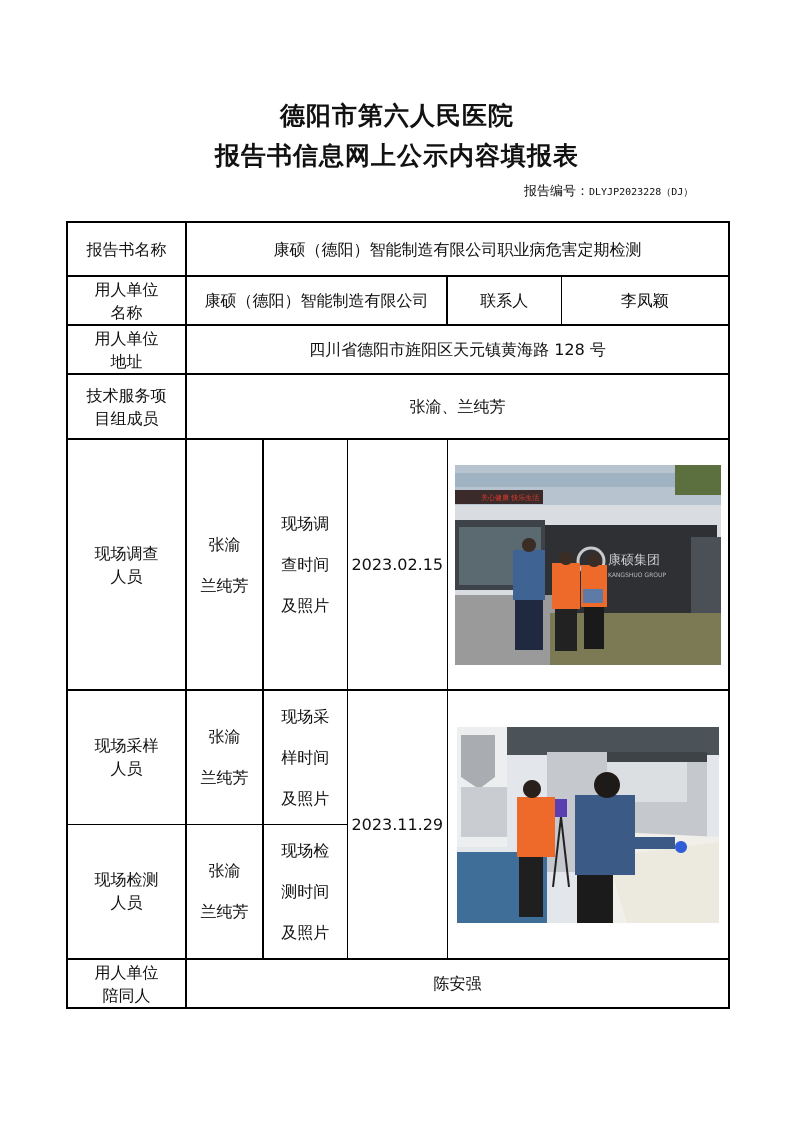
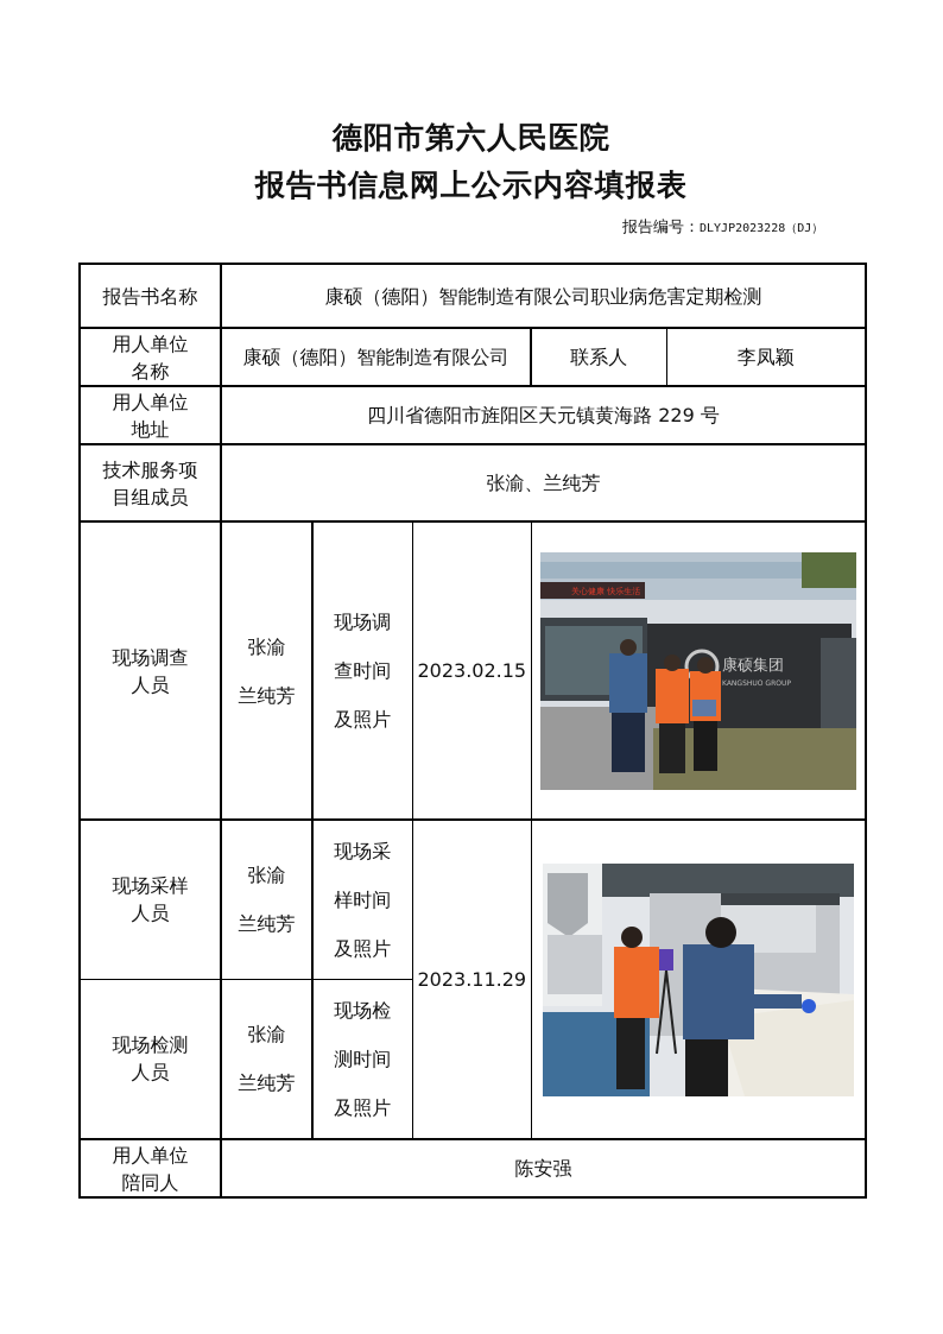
  德阳市第六人民医院
  报告书信息网上公示内容填报表
  报告编号：DLYJP2023228（DJ）
  报告书名称	康硕（德阳）智能制造有限公司职业病危害定期检测
  用人单位名称	康硕（德阳）智能制造有限公司	联系人	李凤颖
- 用人单位地址	四川省德阳市旌阳区天元镇黄海路 128 号
+ 用人单位地址	四川省德阳市旌阳区天元镇黄海路 229 号
  技术服务项目组成员	张渝、兰纯芳
  现场调查人员	张渝兰纯芳	现场调查时间及照片	2023.02.15	关心健康 快乐生活 康硕集团
  现场采样人员	张渝兰纯芳	现场采样时间及照片	2023.11.29
  现场检测人员	张渝兰纯芳	现场检测时间及照片
  用人单位陪同人	陈安强
